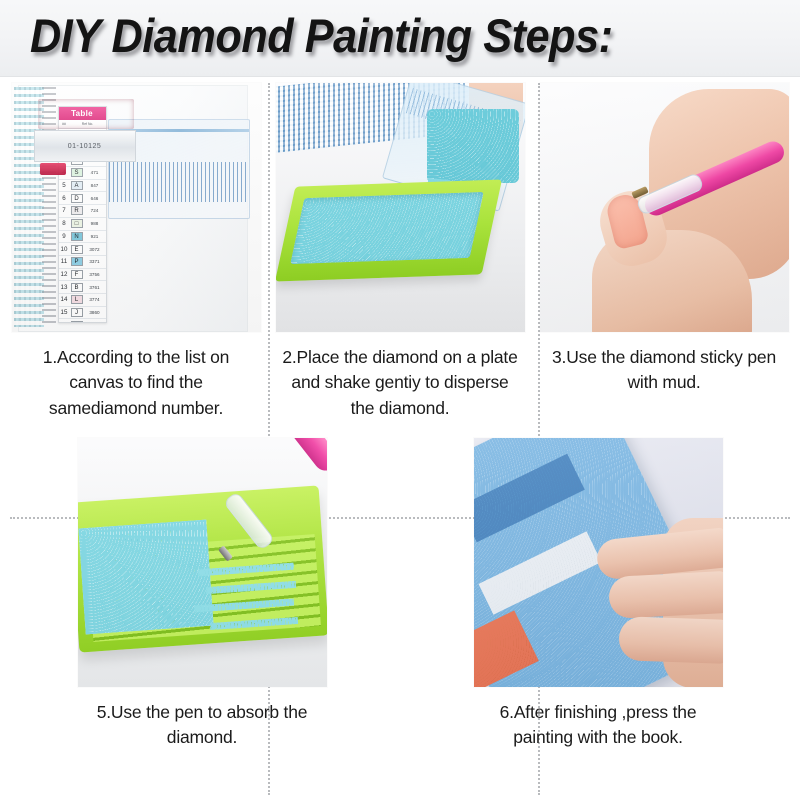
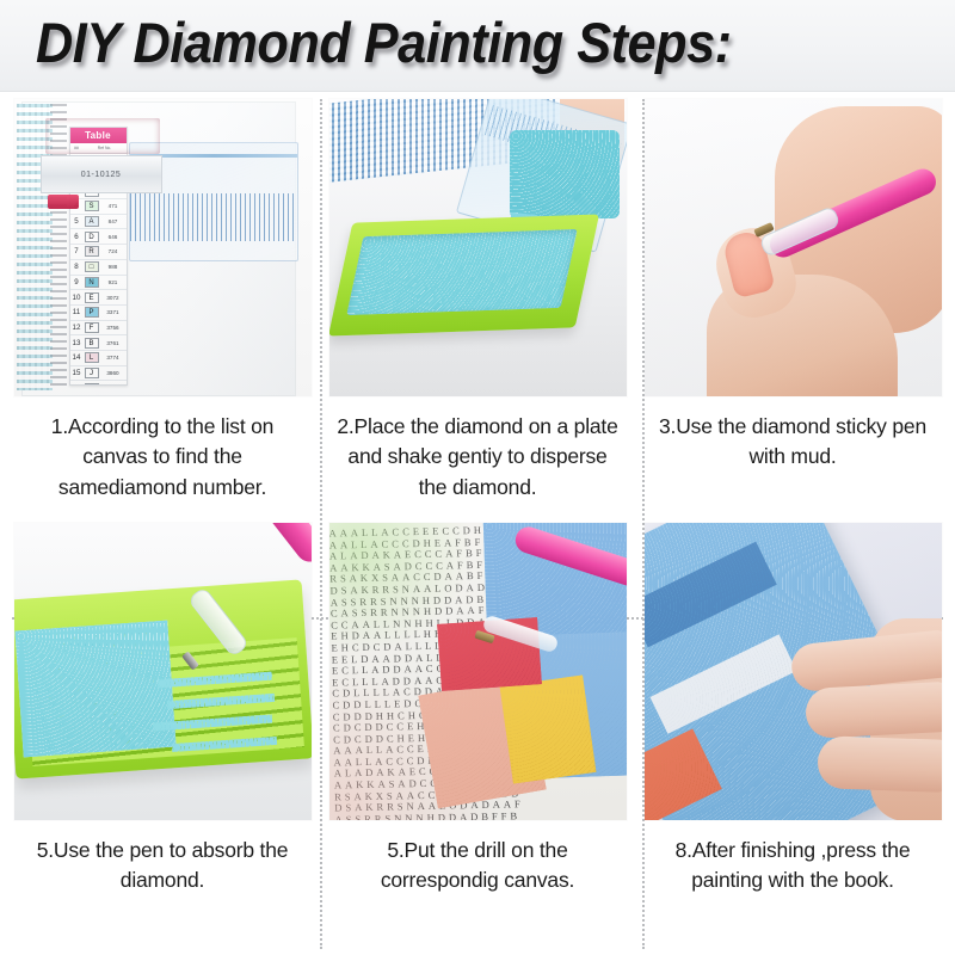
  DIY Diamond Painting Steps:
  1.According to the list on canvas to find the samediamond number.
  2.Place the diamond on a plate and shake gentiy to disperse the diamond.
  3.Use the diamond sticky pen with mud.
  5.Use the pen to absorb the diamond.
+ 5.Put the drill on the correspondig canvas.
- 6.After finishing ,press the painting with the book.
+ 8.After finishing ,press the painting with the book.
